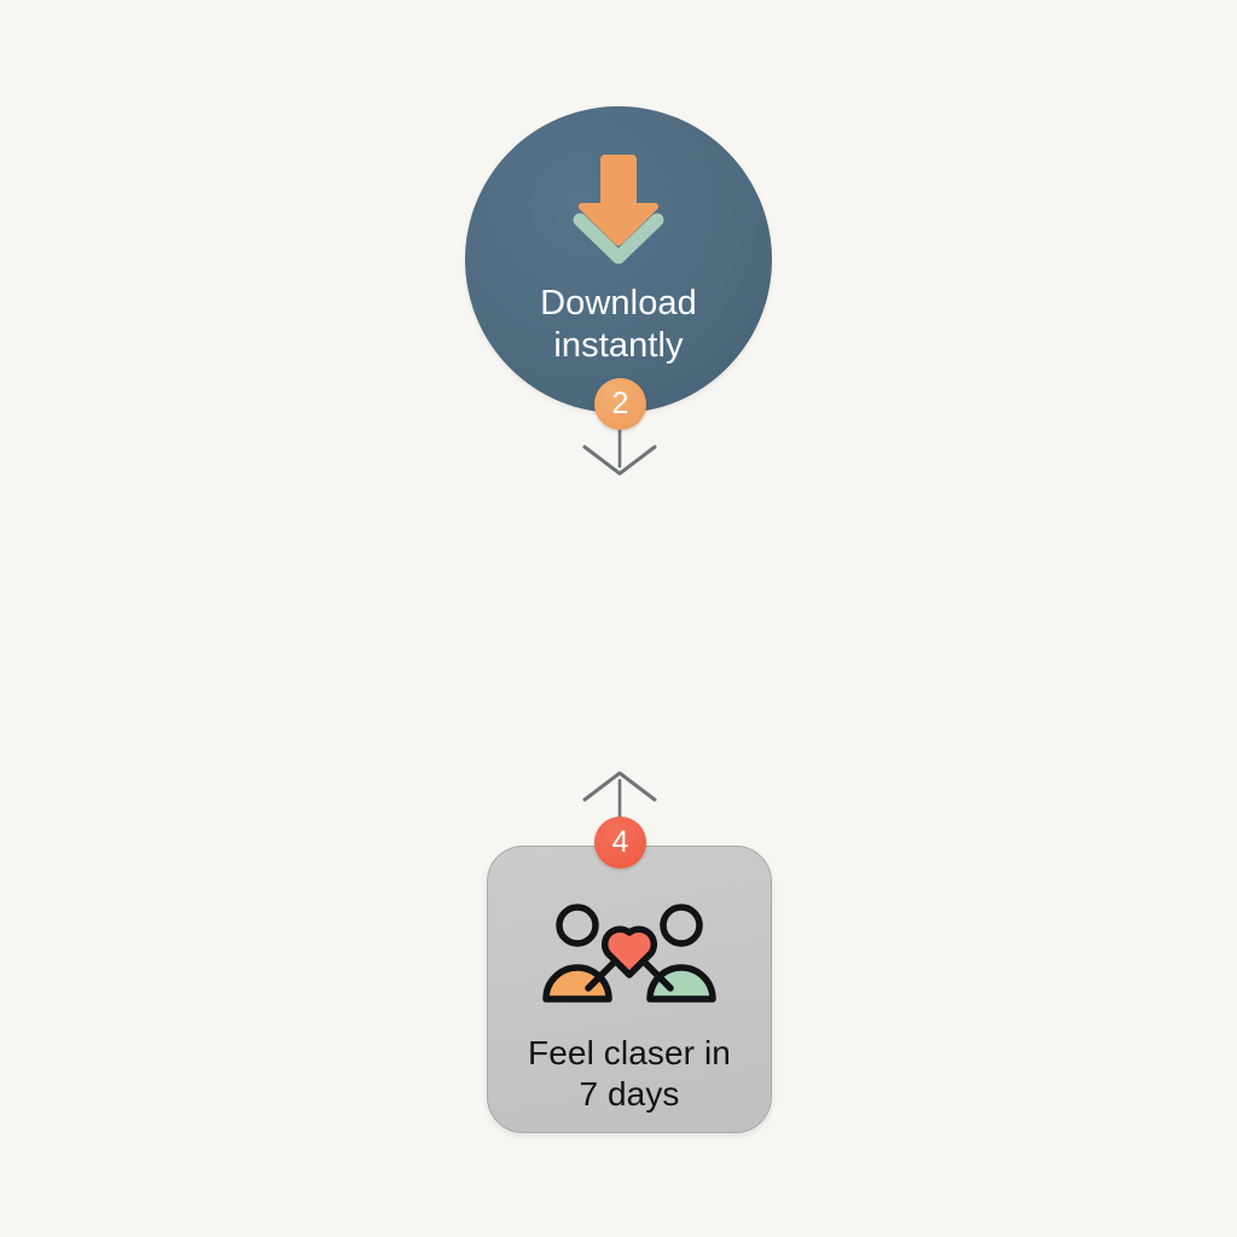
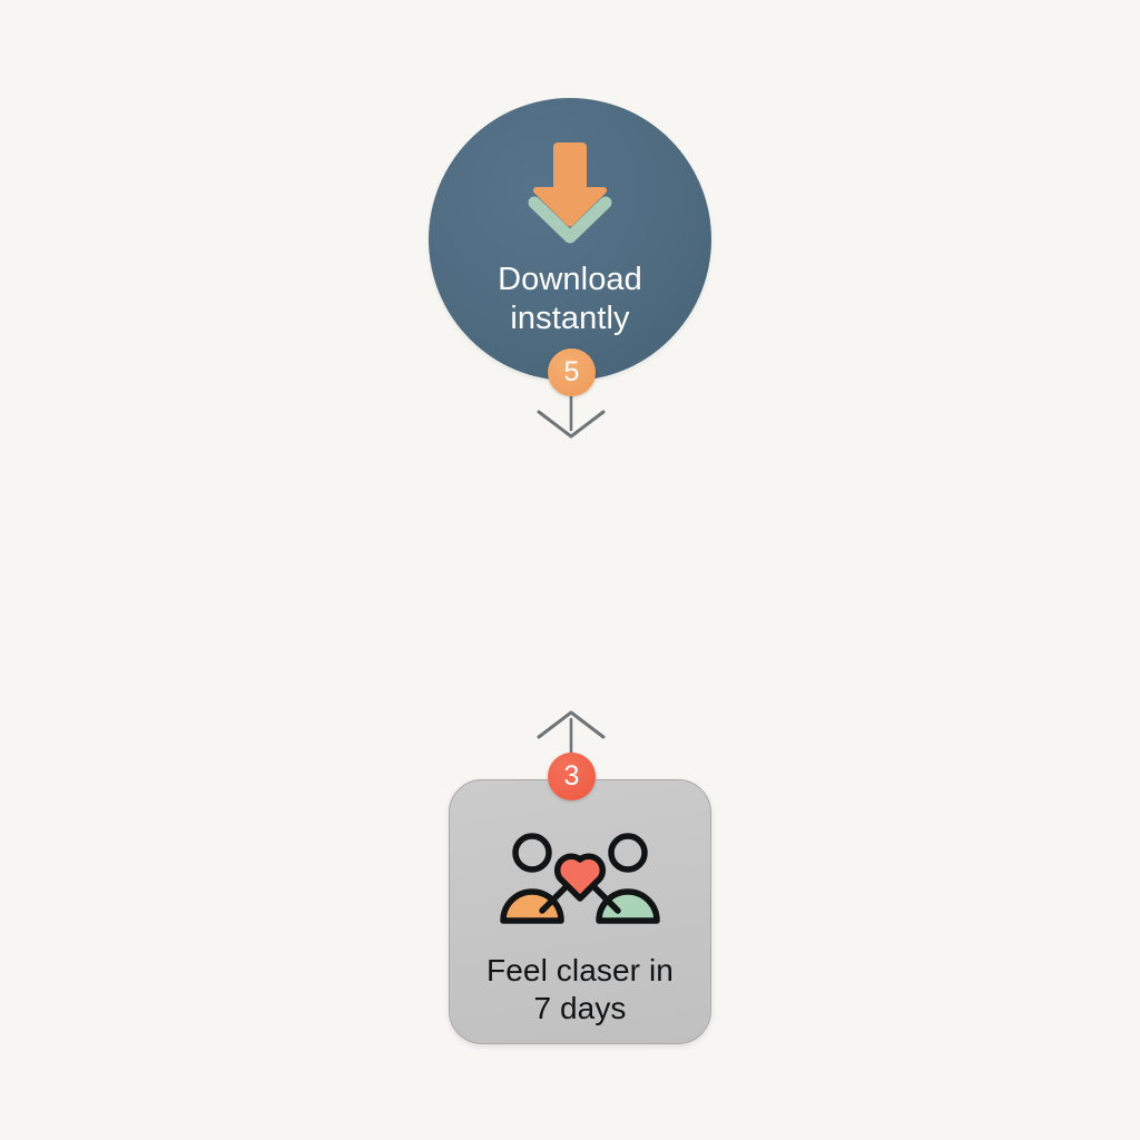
  Download
  instantly
  Feel claser in
  7 days
- 2
+ 5
- 4
+ 3
